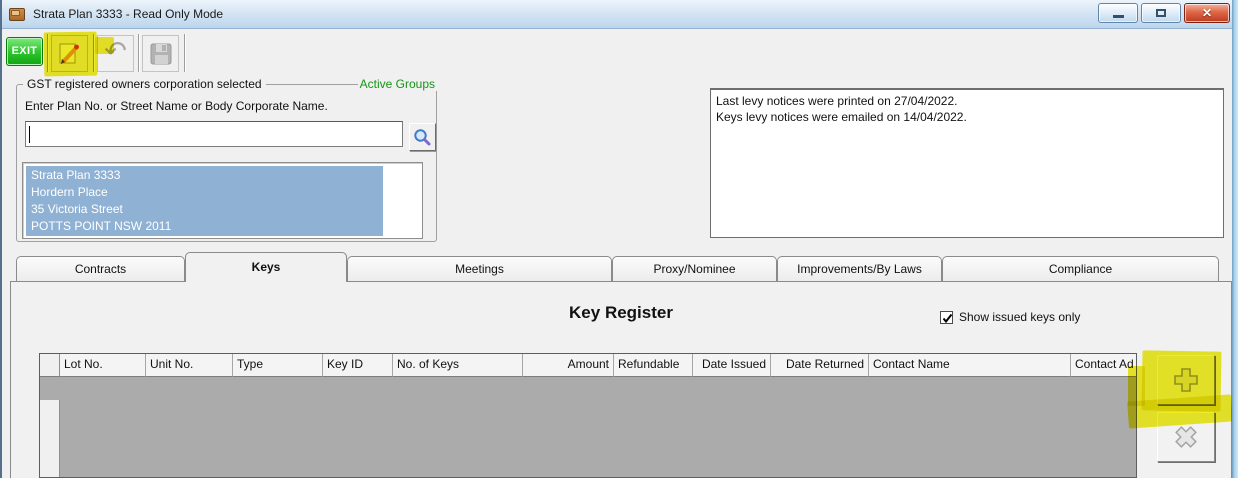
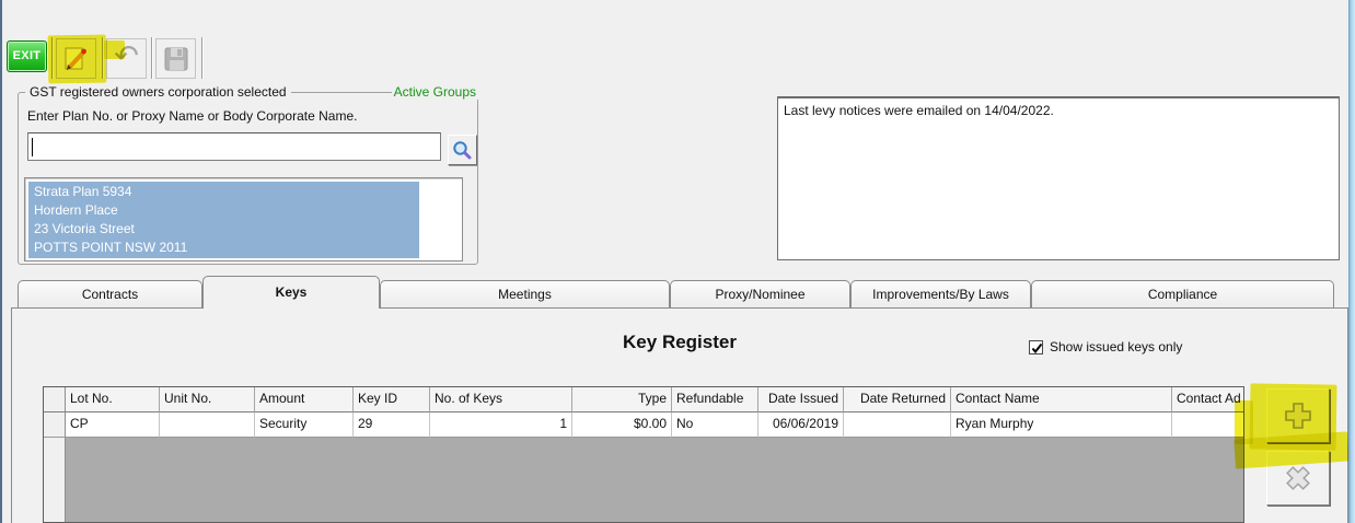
- Strata Plan 3333 - Read Only Mode
- ✕
  EXIT
  ↶
  GST registered owners corporation selected
  Active Groups
- Enter Plan No. or Street Name or Body Corporate Name.
+ Enter Plan No. or Proxy Name or Body Corporate Name.
- Strata Plan 3333
+ Strata Plan 5934
  Hordern Place
- 35 Victoria Street
+ 23 Victoria Street
  POTTS POINT NSW 2011
- Last levy notices were printed on 27/04/2022.
- Keys levy notices were emailed on 14/04/2022.
+ Last levy notices were emailed on 14/04/2022.
  Contracts
  Keys
  Meetings
  Proxy/Nominee
  Improvements/By Laws
  Compliance
  Key Register
  Show issued keys only
  Lot No.
  Unit No.
- Type
+ Amount
  Key ID
  No. of Keys
- Amount
+ Type
  Refundable
  Date Issued
  Date Returned
  Contact Name
  Contact Ad
+ CP
+ Security
+ 29
+ 1
+ $0.00
+ No
+ 06/06/2019
+ Ryan Murphy
